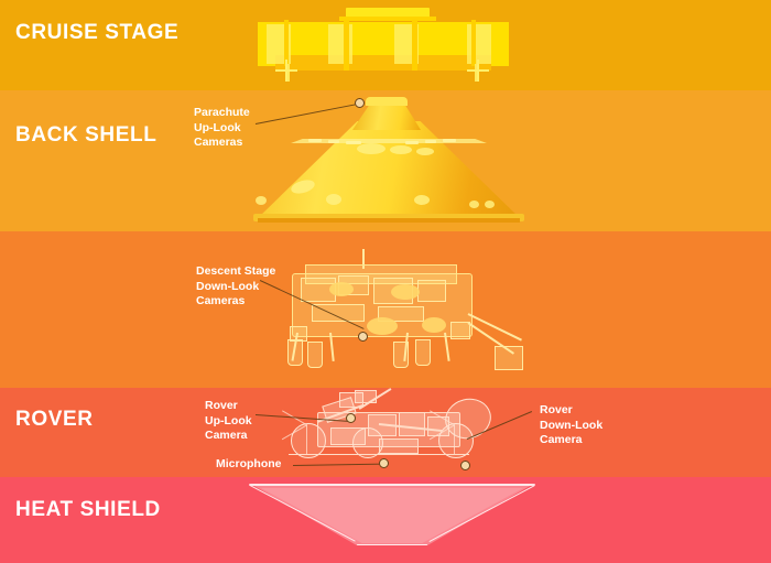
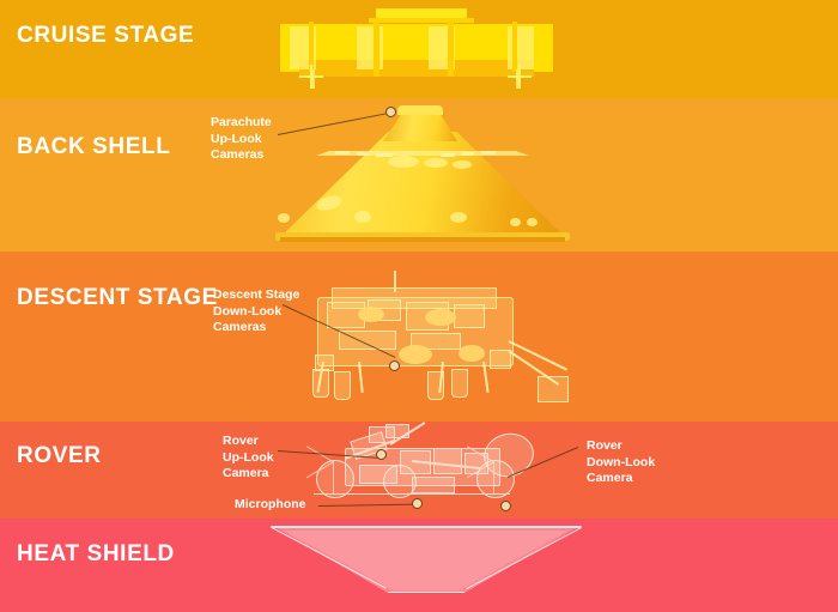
  CRUISE STAGE
  BACK SHELL
  Parachute
  Up-Look
  Cameras
+ DESCENT STAGE
  Descent Stage
  Down-Look
  Cameras
  ROVER
  Rover
  Up-Look
  Camera
  Microphone
  Rover
  Down-Look
  Camera
  HEAT SHIELD
